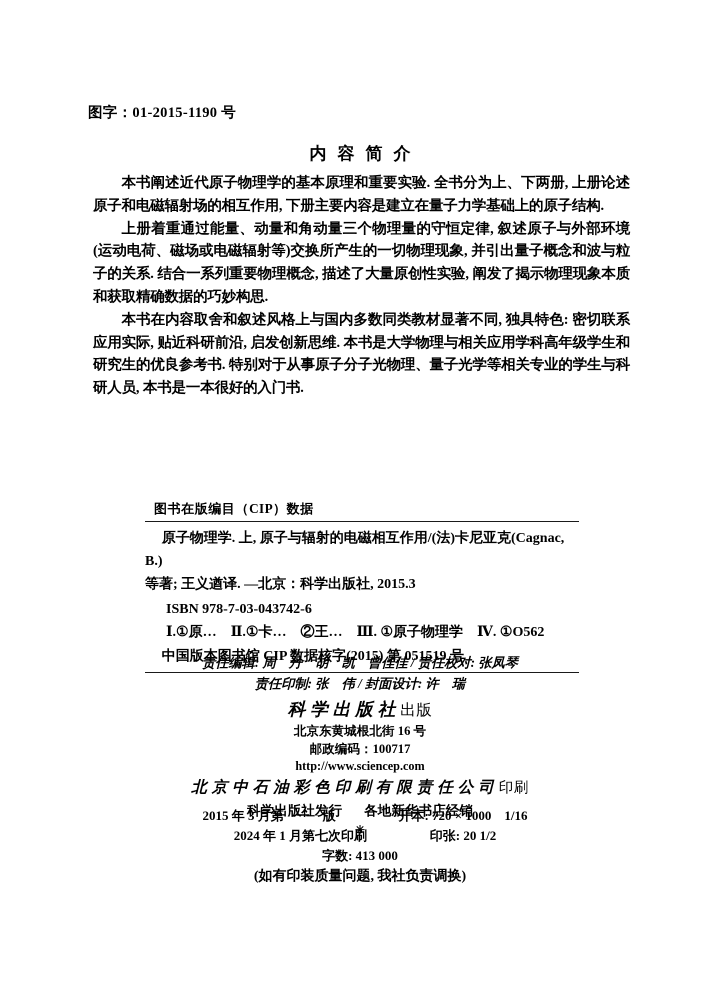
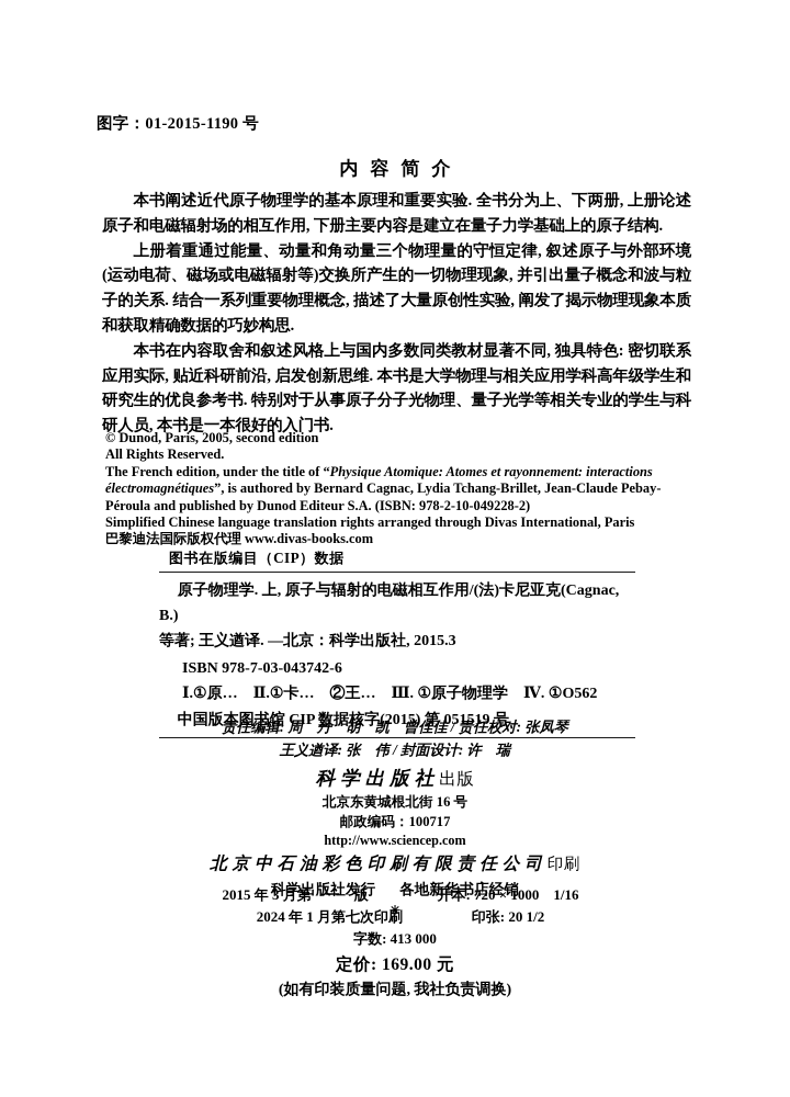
  图字：01-2015-1190 号
  内容简介
  本书阐述近代原子物理学的基本原理和重要实验. 全书分为上、下两册, 上册论述原子和电磁辐射场的相互作用, 下册主要内容是建立在量子力学基础上的原子结构.
  上册着重通过能量、动量和角动量三个物理量的守恒定律, 叙述原子与外部环境(运动电荷、磁场或电磁辐射等)交换所产生的一切物理现象, 并引出量子概念和波与粒子的关系. 结合一系列重要物理概念, 描述了大量原创性实验, 阐发了揭示物理现象本质和获取精确数据的巧妙构思.
  本书在内容取舍和叙述风格上与国内多数同类教材显著不同, 独具特色: 密切联系应用实际, 贴近科研前沿, 启发创新思维. 本书是大学物理与相关应用学科高年级学生和研究生的优良参考书. 特别对于从事原子分子光物理、量子光学等相关专业的学生与科研人员, 本书是一本很好的入门书.
+ © Dunod, Paris, 2005, second edition
+ All Rights Reserved.
+ The French edition, under the title of “Physique Atomique: Atomes et rayonnement: interactions électromagnétiques”, is authored by Bernard Cagnac, Lydia Tchang-Brillet, Jean-Claude Pebay-Péroula and published by Dunod Editeur S.A. (ISBN: 978-2-10-049228-2)
+ Simplified Chinese language translation rights arranged through Divas International, Paris
+ 巴黎迪法国际版权代理 www.divas-books.com
  图书在版编目（CIP）数据
  原子物理学. 上, 原子与辐射的电磁相互作用/(法)卡尼亚克(Cagnac, B.)
  等著; 王义遒译. —北京：科学出版社, 2015.3
  ISBN 978-7-03-043742-6
  Ⅰ.①原… Ⅱ.①卡… ②王… Ⅲ. ①原子物理学 Ⅳ. ①O562
  中国版本图书馆 CIP 数据核字(2015) 第 051519 号
  责任编辑: 周 丹 胡 凯 曾佳佳 / 责任校对: 张凤琴
- 责任印制: 张 伟 / 封面设计: 许 瑞
+ 王义遒译: 张 伟 / 封面设计: 许 瑞
  科学出版社出版
  北京东黄城根北街 16 号
  邮政编码：100717
  http://www.sciencep.com
  北京中石油彩色印刷有限责任公司印刷
  科学出版社发行 各地新华书店经销
  ✳
  2015 年 3 月第 一 版 开本: 720 × 1000 1/16
  2024 年 1 月第七次印刷 印张: 20 1/2
  字数: 413 000
+ 定价: 169.00 元
  (如有印装质量问题, 我社负责调换)
